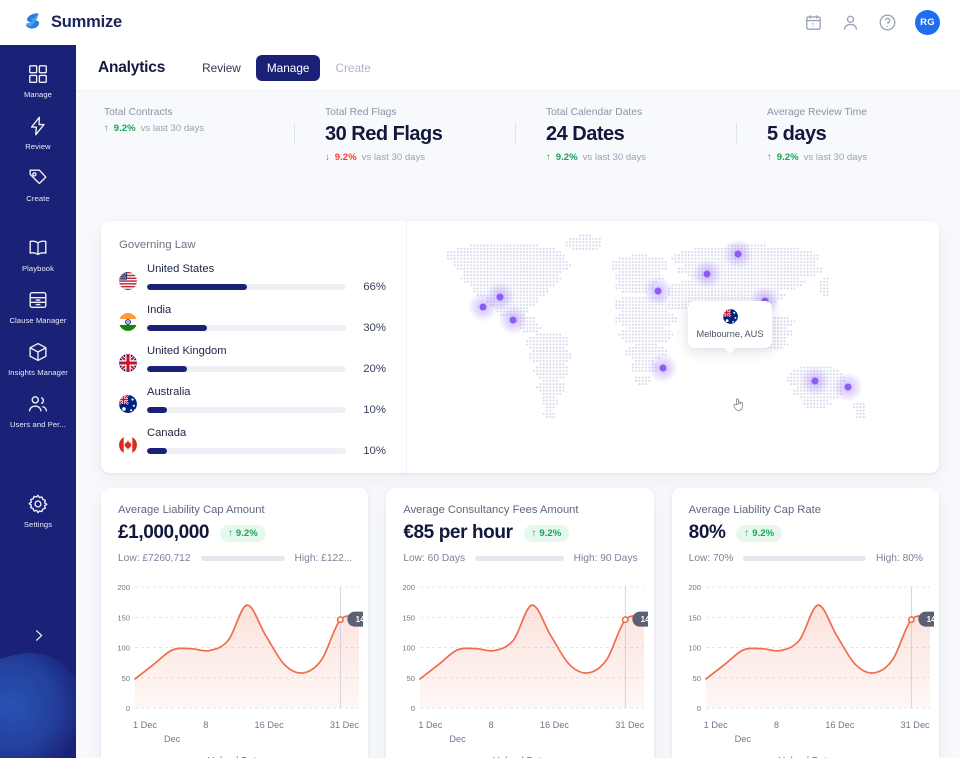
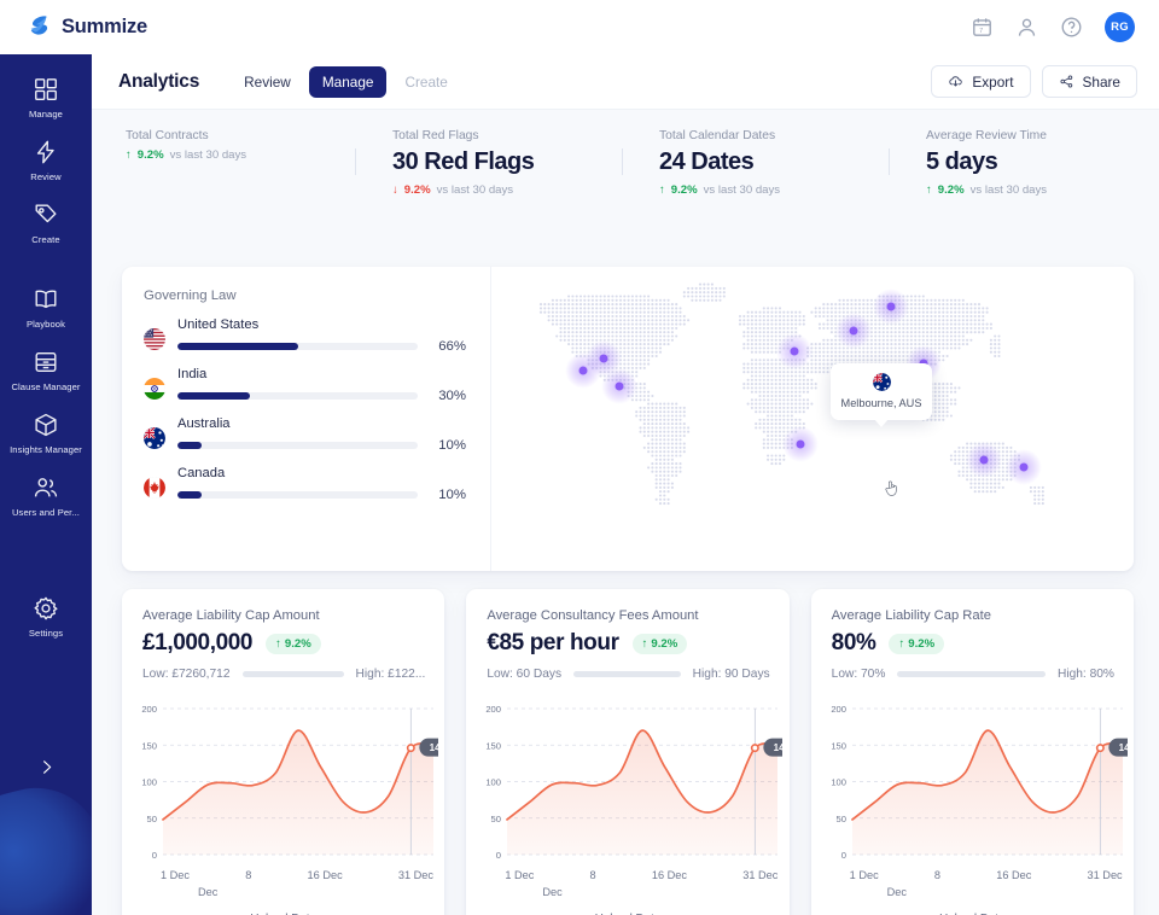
  Summize
  RG
  Manage
  Review
  Create
  Playbook
  Clause Manager
  Insights Manager
  Users and Per...
  Settings
  Analytics
  Review
  Manage
  Create
+ Export
+ Share
  Total Contracts
  ↑
  9.2%
  vs last 30 days
  Total Red Flags
  30 Red Flags
  ↓
  9.2%
  vs last 30 days
  Total Calendar Dates
  24 Dates
  ↑
  9.2%
  vs last 30 days
  Average Review Time
  5 days
  ↑
  9.2%
  vs last 30 days
  Governing Law
  United States
  66%
  India
  30%
- United Kingdom
- 20%
  Australia
  10%
  Canada
  10%
  Melbourne, AUS
  Average Liability Cap Amount
  £1,000,000
  ↑
  9.2%
  Low: £7260,712
  High: £122...
  0
  50
  100
  150
  200
  1 Dec
  8
  16 Dec
  31 Dec
  Dec
  Average Consultancy Fees Amount
  €85 per hour
  ↑
  9.2%
  Low: 60 Days
  High: 90 Days
  0
  50
  100
  150
  200
  1 Dec
  8
  16 Dec
  31 Dec
  Dec
  Average Liability Cap Rate
  80%
  ↑
  9.2%
  Low: 70%
  High: 80%
  0
  50
  100
  150
  200
  1 Dec
  8
  16 Dec
  31 Dec
  Dec
